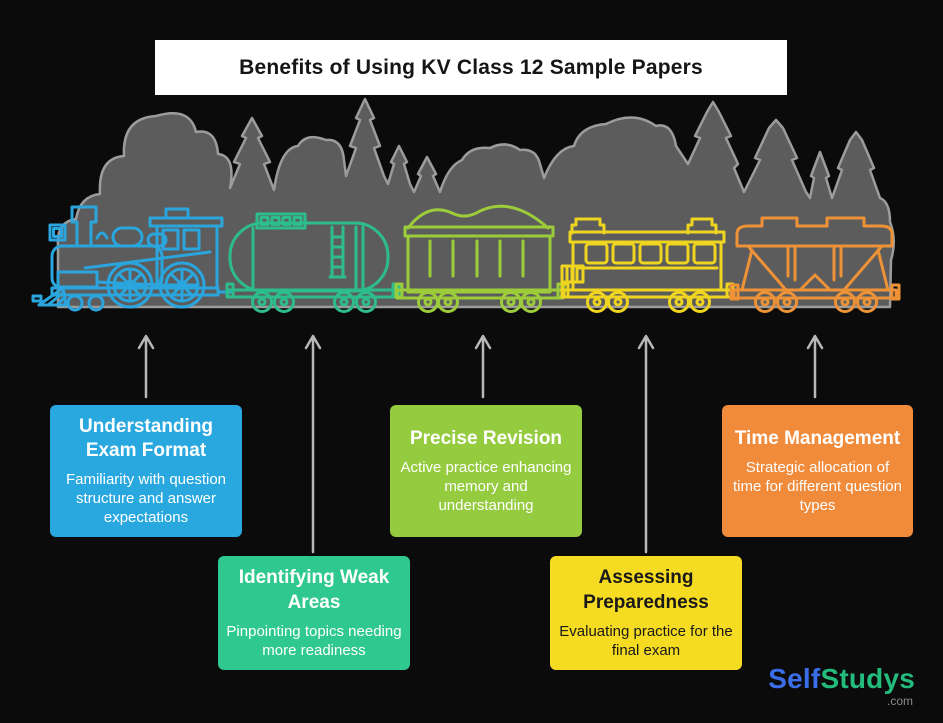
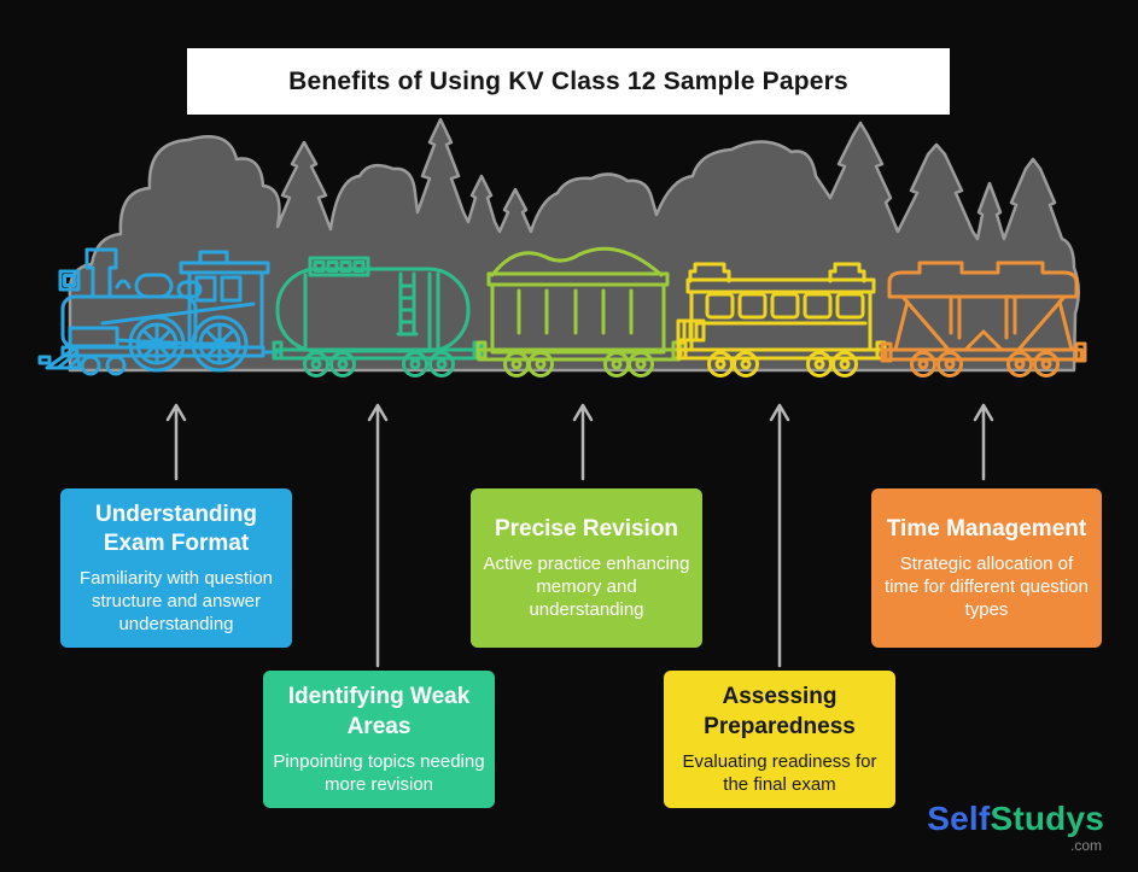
  Benefits of Using KV Class 12 Sample Papers
  Understanding Exam Format
- Familiarity with question structure and answer expectations
+ Familiarity with question structure and answer understanding
  Identifying Weak Areas
- Pinpointing topics needing more readiness
+ Pinpointing topics needing more revision
  Precise Revision
  Active practice enhancing memory and understanding
  Assessing Preparedness
- Evaluating practice for the final exam
+ Evaluating readiness for the final exam
  Time Management
  Strategic allocation of time for different question types
  SelfStudys
  .com
